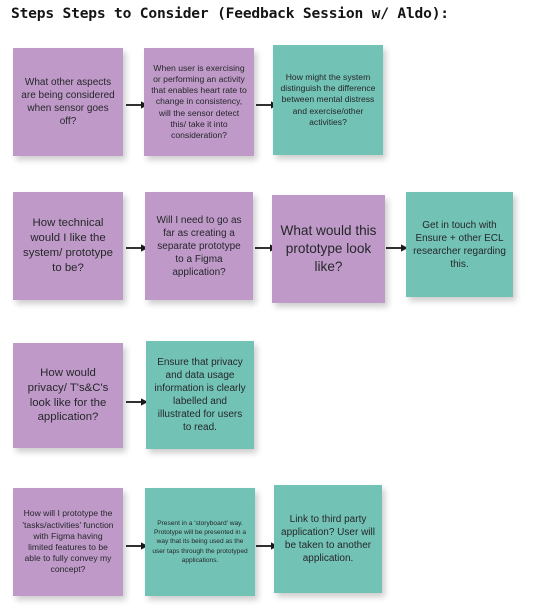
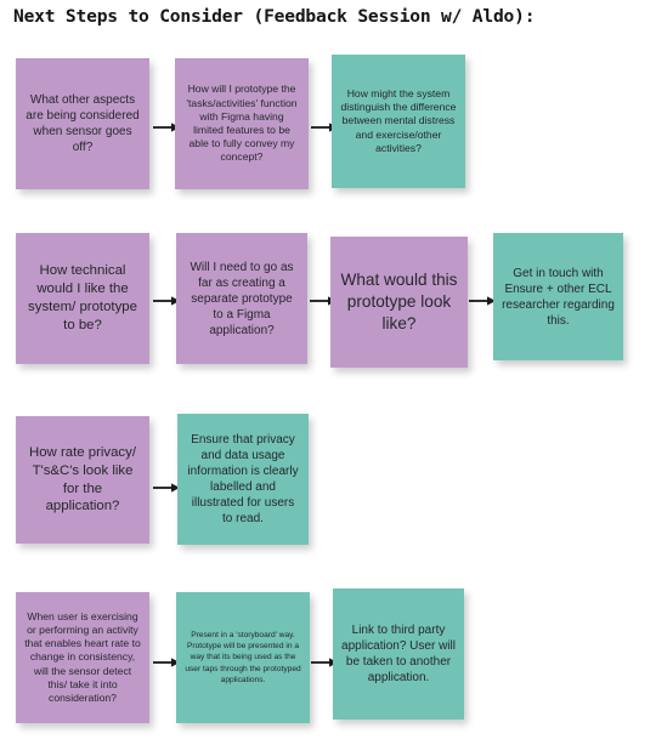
- Steps Steps to Consider (Feedback Session w/ Aldo):
+ Next Steps to Consider (Feedback Session w/ Aldo):
  What other aspects are being considered when sensor goes off?
- When user is exercising or performing an activity that enables heart rate to change in consistency, will the sensor detect this/ take it into consideration?
+ How will I prototype the 'tasks/activities' function with Figma having limited features to be able to fully convey my concept?
  How might the system distinguish the difference between mental distress and exercise/other activities?
  How technical would I like the system/ prototype to be?
  Will I need to go as far as creating a separate prototype to a Figma application?
  What would this prototype look like?
  Get in touch with Ensure + other ECL researcher regarding this.
- How would privacy/ T's&C's look like for the application?
+ How rate privacy/ T's&C's look like for the application?
  Ensure that privacy and data usage information is clearly labelled and illustrated for users to read.
- How will I prototype the 'tasks/activities' function with Figma having limited features to be able to fully convey my concept?
+ When user is exercising or performing an activity that enables heart rate to change in consistency, will the sensor detect this/ take it into consideration?
  Link to third party application? User will be taken to another application.
